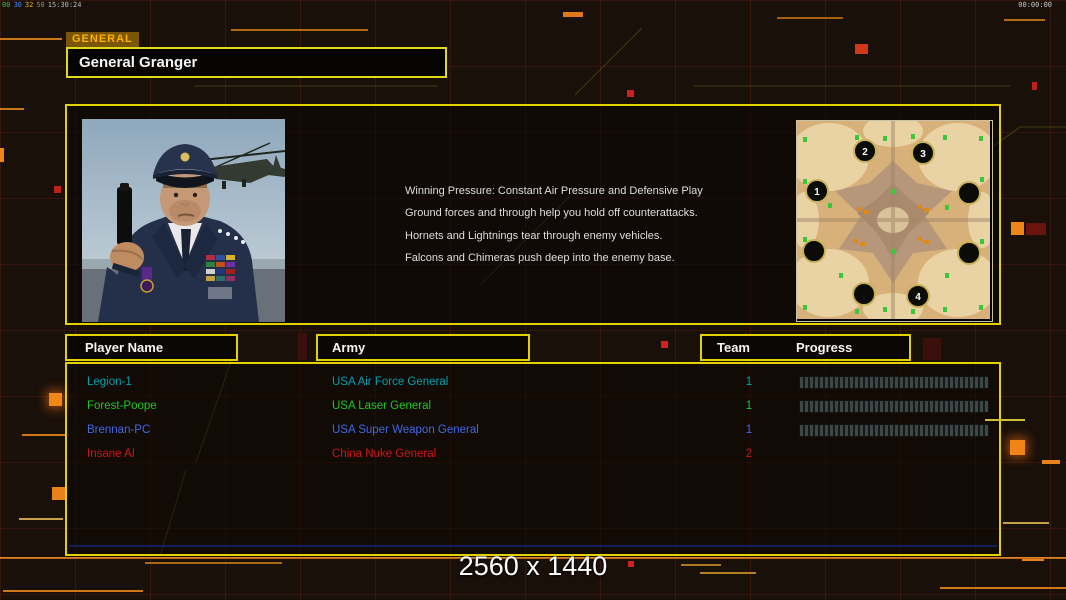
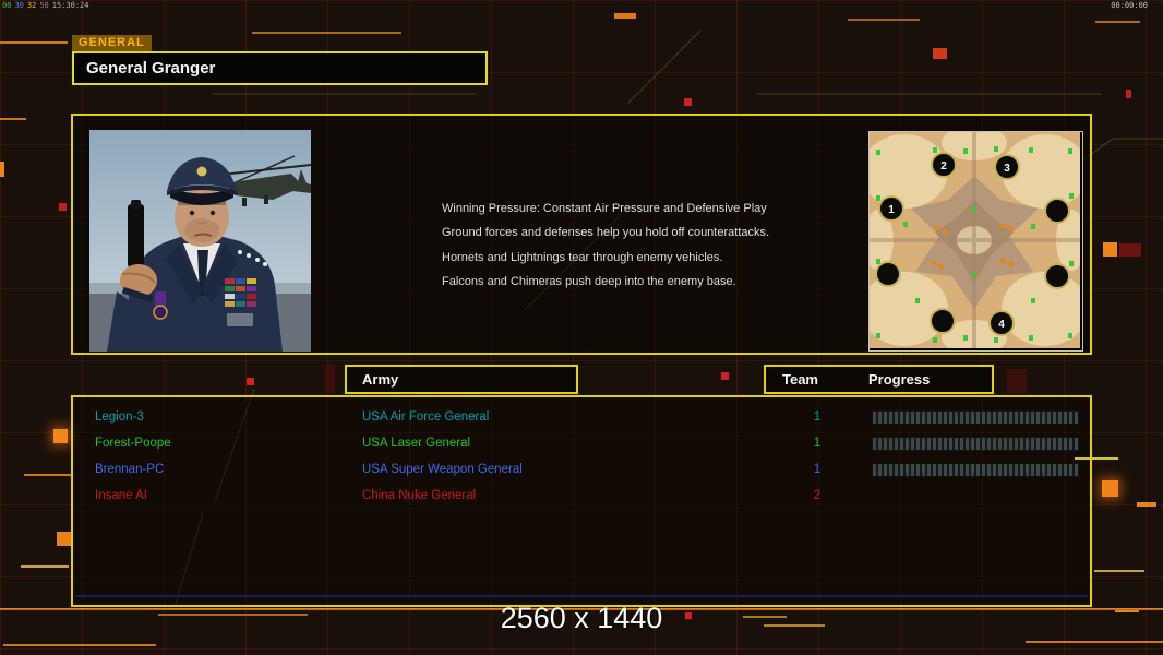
  00 30 32 50 15:30:24
  00:00:00
  GENERAL
  General Granger
  Winning Pressure: Constant Air Pressure and Defensive Play
- Ground forces and through help you hold off counterattacks.
+ Ground forces and defenses help you hold off counterattacks.
  Hornets and Lightnings tear through enemy vehicles.
  Falcons and Chimeras push deep into the enemy base.
  1
  2
  3
  4
- Player Name
  Army
  Team
  Progress
- Legion-1
+ Legion-3
  USA Air Force General
  1
  Forest-Poope
  USA Laser General
  1
  Brennan-PC
  USA Super Weapon General
  1
  Insane AI
  China Nuke General
  2
  2560 x 1440
